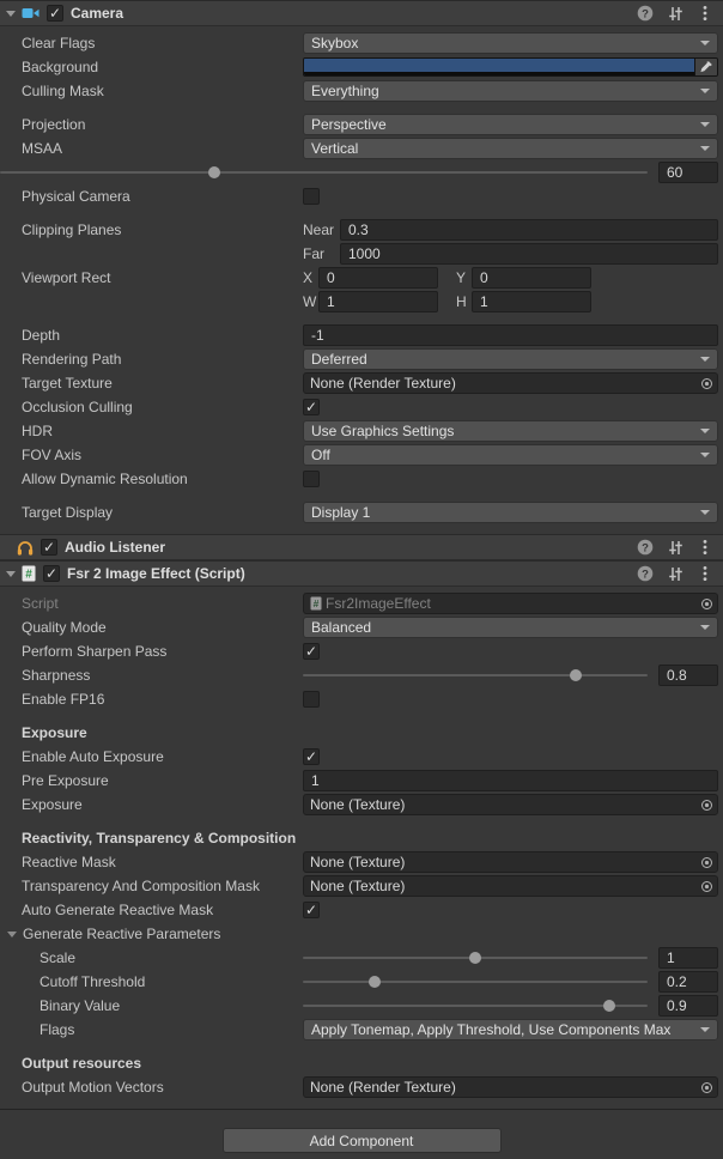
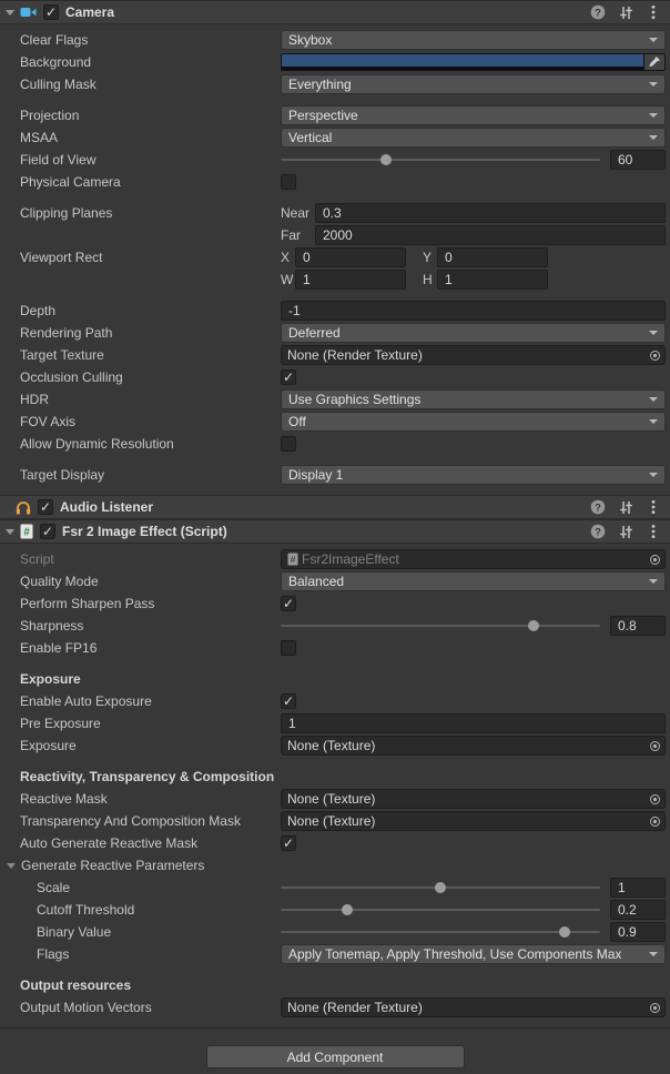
  ✓
  Camera
  ?
  Clear Flags
  Skybox
  Background
  Culling Mask
  Everything
  Projection
  Perspective
  MSAA
  Vertical
+ Field of View
  60
  Physical Camera
  Clipping Planes
  Near
  0.3
  Far
- 1000
+ 2000
  Viewport Rect
  X
  0
  Y
  0
  W
  1
  H
  1
  Depth
  -1
  Rendering Path
  Deferred
  Target Texture
  None (Render Texture)
  Occlusion Culling
  ✓
  HDR
  Use Graphics Settings
  FOV Axis
  Off
  Allow Dynamic Resolution
  Target Display
  Display 1
  ✓
  Audio Listener
  ?
  #
  ✓
  Fsr 2 Image Effect (Script)
  ?
  Script
  #
  Fsr2ImageEffect
  Quality Mode
  Balanced
  Perform Sharpen Pass
  ✓
  Sharpness
  0.8
  Enable FP16
  Exposure
  Enable Auto Exposure
  ✓
  Pre Exposure
  1
  Exposure
  None (Texture)
  Reactivity, Transparency & Composition
  Reactive Mask
  None (Texture)
  Transparency And Composition Mask
  None (Texture)
  Auto Generate Reactive Mask
  ✓
  Generate Reactive Parameters
  Scale
  1
  Cutoff Threshold
  0.2
  Binary Value
  0.9
  Flags
  Apply Tonemap, Apply Threshold, Use Components Max
  Output resources
  Output Motion Vectors
  None (Render Texture)
  Add Component
